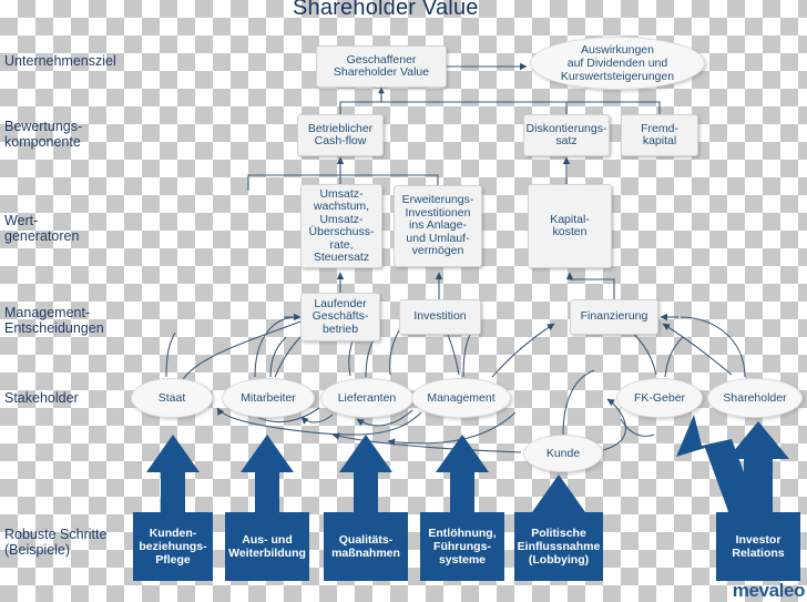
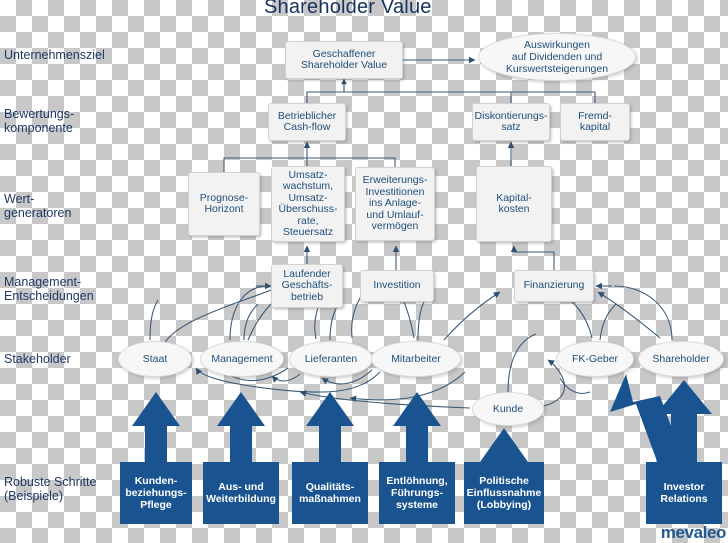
  Shareholder Value
  Unternehmensziel
  Bewertungs-
  komponente
  Wert-
  generatoren
  Management-
  Entscheidungen
  Stakeholder
  Robuste Schritte
  (Beispiele)
  Geschaffener
  Shareholder Value
  Auswirkungen
  auf Dividenden und
  Kurswertsteigerungen
  Betrieblicher
  Cash-flow
  Diskontierungs-
  satz
  Fremd-
  kapital
+ Prognose-
+ Horizont
  Umsatz-
  wachstum,
  Umsatz-
  Überschuss-
  rate,
  Steuersatz
  Erweiterungs-
  Investitionen
  ins Anlage-
  und Umlauf-
  vermögen
  Kapital-
  kosten
  Laufender
  Geschäfts-
  betrieb
  Investition
  Finanzierung
  Staat
- Mitarbeiter
+ Management
  Lieferanten
- Management
+ Mitarbeiter
  FK-Geber
  Shareholder
  Kunde
  Kunden-
  beziehungs-
  Pflege
  Aus- und
  Weiterbildung
  Qualitäts-
  maßnahmen
  Entlöhnung,
  Führungs-
  systeme
  Politische
  Einflussnahme
  (Lobbying)
  Investor
  Relations
  mevaleo
